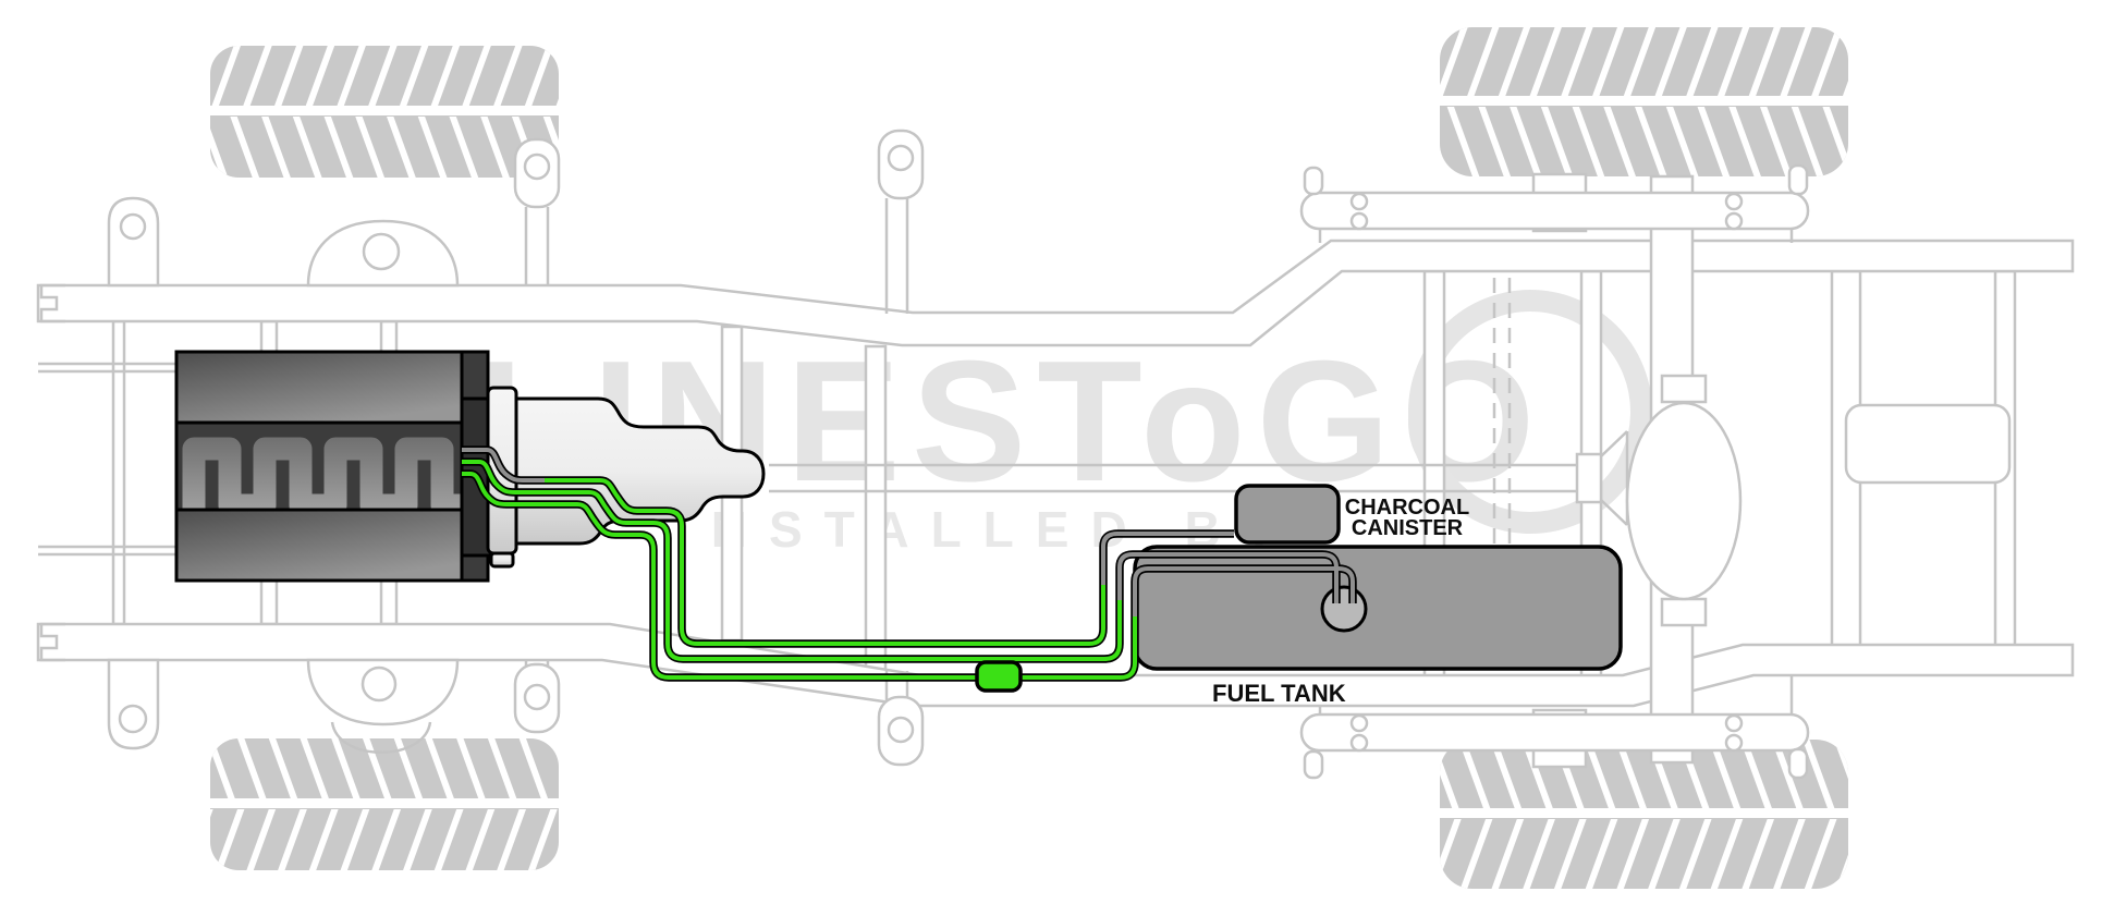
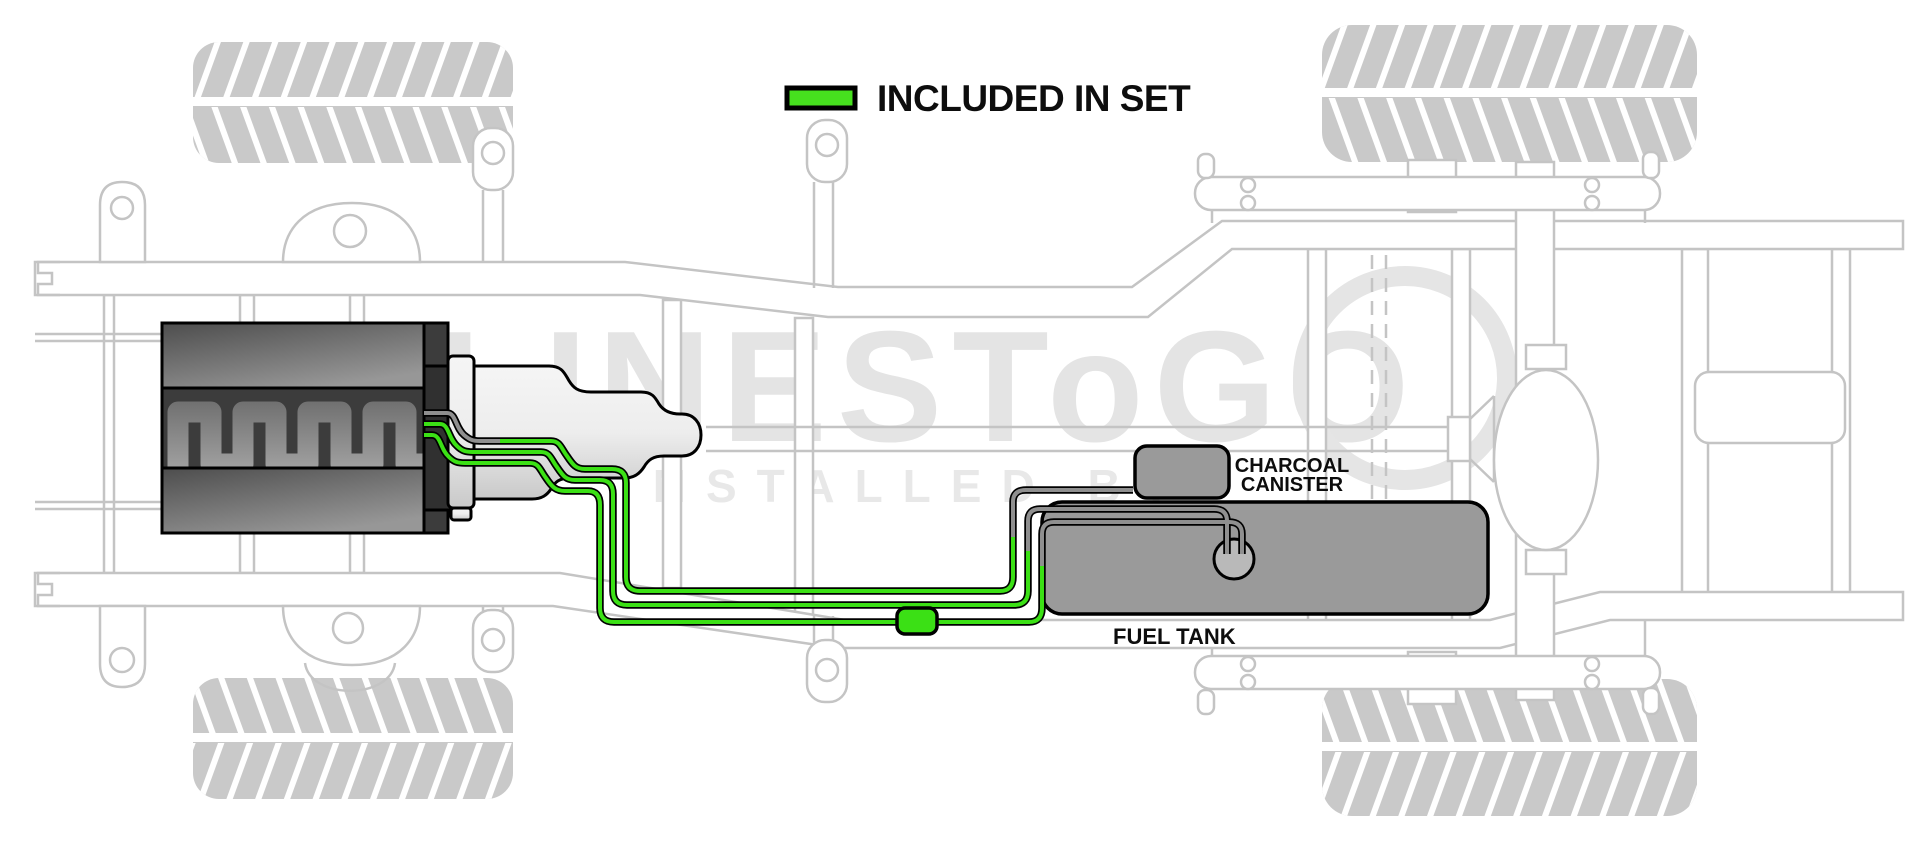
  NESToGO
  ISTALLED B
  CHARCOAL
  CANISTER
  FUEL TANK
+ INCLUDED IN SET
